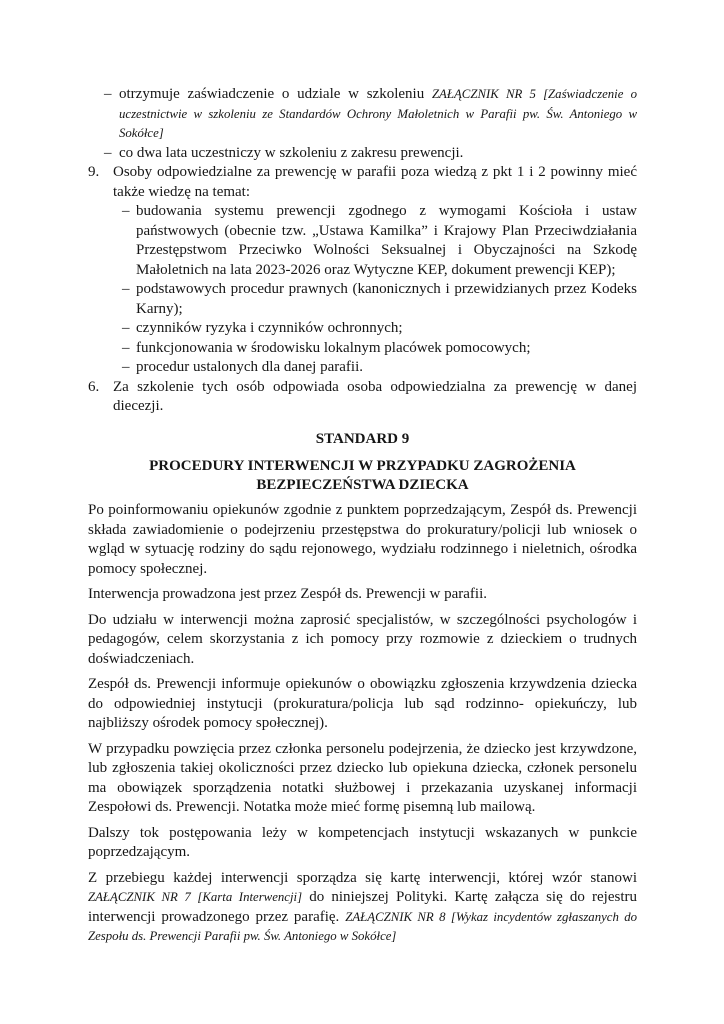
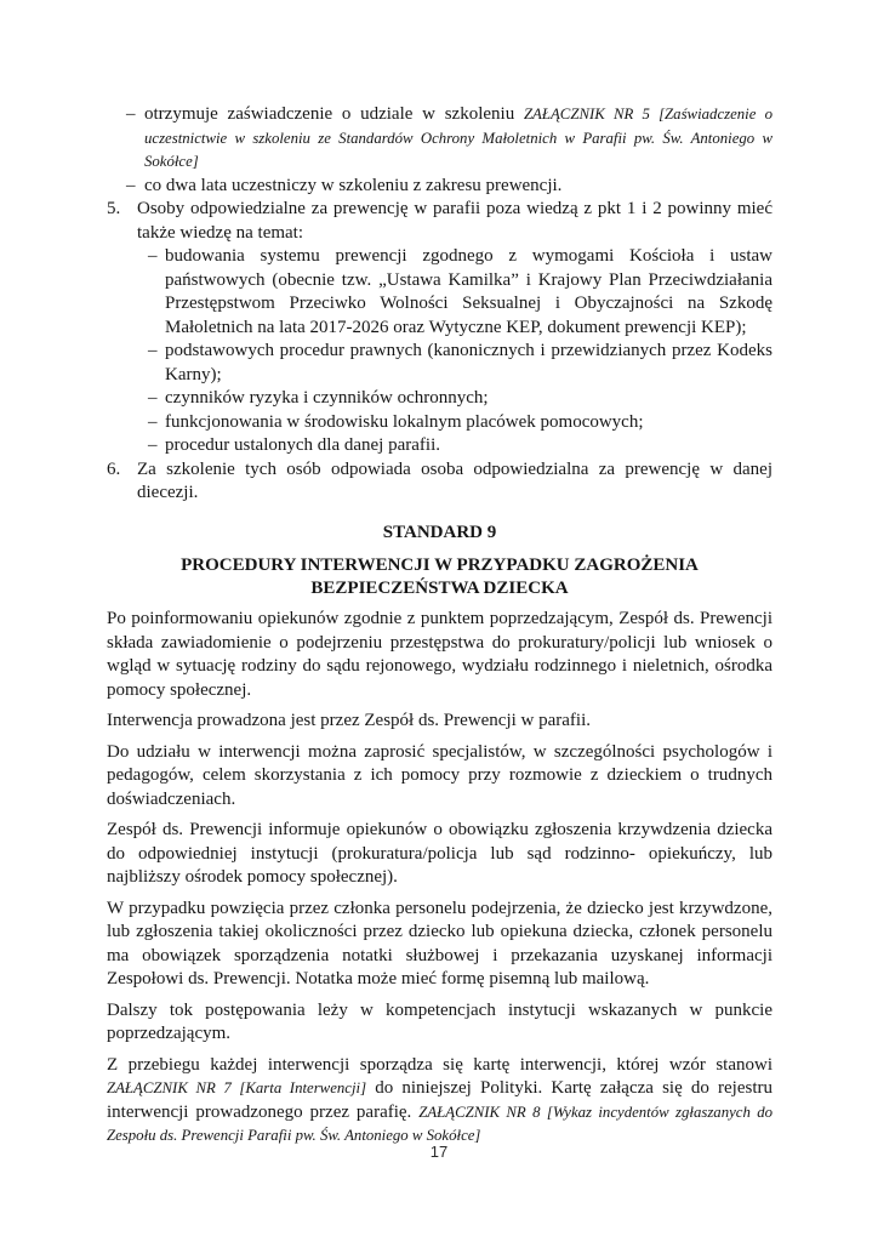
  –
  otrzymuje zaświadczenie o udziale w szkoleniu ZAŁĄCZNIK NR 5 [Zaświadczenie o uczestnictwie w szkoleniu ze Standardów Ochrony Małoletnich w Parafii pw. Św. Antoniego w Sokółce]
  –
  co dwa lata uczestniczy w szkoleniu z zakresu prewencji.
- 9.
+ 5.
  Osoby odpowiedzialne za prewencję w parafii poza wiedzą z pkt 1 i 2 powinny mieć także wiedzę na temat:
  –
- budowania systemu prewencji zgodnego z wymogami Kościoła i ustaw państwowych (obecnie tzw. „Ustawa Kamilka” i Krajowy Plan Przeciwdziałania Przestępstwom Przeciwko Wolności Seksualnej i Obyczajności na Szkodę Małoletnich na lata 2023-2026 oraz Wytyczne KEP, dokument prewencji KEP);
+ budowania systemu prewencji zgodnego z wymogami Kościoła i ustaw państwowych (obecnie tzw. „Ustawa Kamilka” i Krajowy Plan Przeciwdziałania Przestępstwom Przeciwko Wolności Seksualnej i Obyczajności na Szkodę Małoletnich na lata 2017-2026 oraz Wytyczne KEP, dokument prewencji KEP);
  –
  podstawowych procedur prawnych (kanonicznych i przewidzianych przez Kodeks Karny);
  –
  czynników ryzyka i czynników ochronnych;
  –
  funkcjonowania w środowisku lokalnym placówek pomocowych;
  –
  procedur ustalonych dla danej parafii.
  6.
  Za szkolenie tych osób odpowiada osoba odpowiedzialna za prewencję w danej diecezji.
  STANDARD 9
  PROCEDURY INTERWENCJI W PRZYPADKU ZAGROŻENIA
  BEZPIECZEŃSTWA DZIECKA
  Po poinformowaniu opiekunów zgodnie z punktem poprzedzającym, Zespół ds. Prewencji składa zawiadomienie o podejrzeniu przestępstwa do prokuratury/policji lub wniosek o wgląd w sytuację rodziny do sądu rejonowego, wydziału rodzinnego i nieletnich, ośrodka pomocy społecznej.
  Interwencja prowadzona jest przez Zespół ds. Prewencji w parafii.
  Do udziału w interwencji można zaprosić specjalistów, w szczególności psychologów i pedagogów, celem skorzystania z ich pomocy przy rozmowie z dzieckiem o trudnych doświadczeniach.
  Zespół ds. Prewencji informuje opiekunów o obowiązku zgłoszenia krzywdzenia dziecka do odpowiedniej instytucji (prokuratura/policja lub sąd rodzinno- opiekuńczy, lub najbliższy ośrodek pomocy społecznej).
  W przypadku powzięcia przez członka personelu podejrzenia, że dziecko jest krzywdzone, lub zgłoszenia takiej okoliczności przez dziecko lub opiekuna dziecka, członek personelu ma obowiązek sporządzenia notatki służbowej i przekazania uzyskanej informacji Zespołowi ds. Prewencji. Notatka może mieć formę pisemną lub mailową.
  Dalszy tok postępowania leży w kompetencjach instytucji wskazanych w punkcie poprzedzającym.
  Z przebiegu każdej interwencji sporządza się kartę interwencji, której wzór stanowi ZAŁĄCZNIK NR 7 [Karta Interwencji] do niniejszej Polityki. Kartę załącza się do rejestru interwencji prowadzonego przez parafię. ZAŁĄCZNIK NR 8 [Wykaz incydentów zgłaszanych do Zespołu ds. Prewencji Parafii pw. Św. Antoniego w Sokółce]
+ 17
